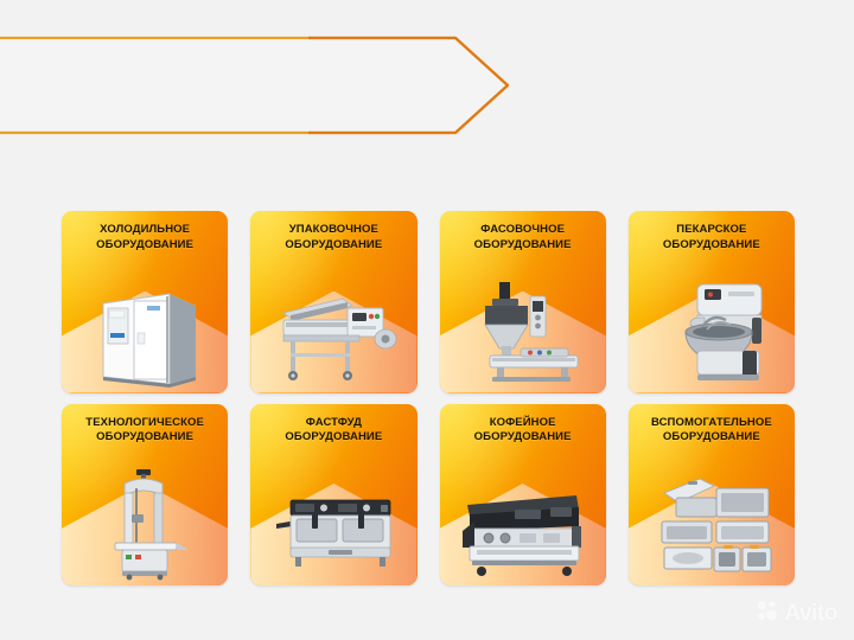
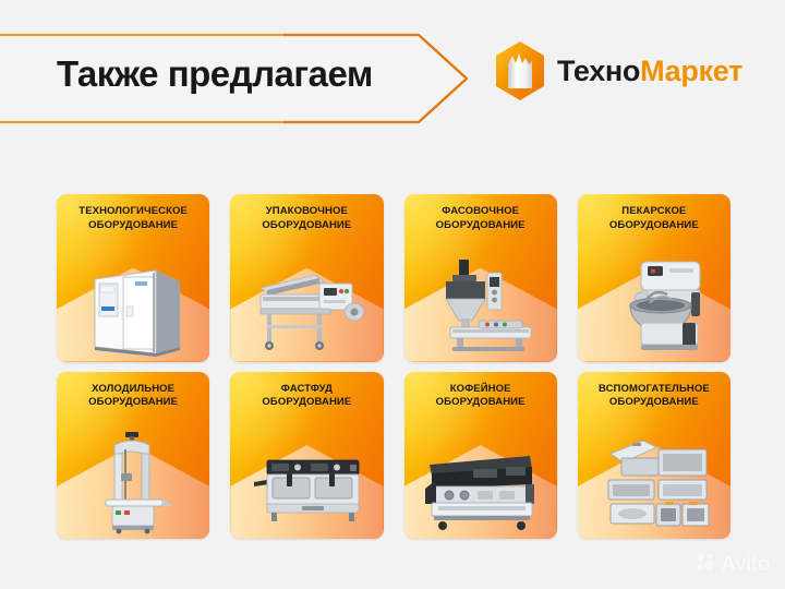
+ Также предлагаем
+ ТехноМаркет
- ХОЛОДИЛЬНОЕ
+ ТЕХНОЛОГИЧЕСКОЕ
  ОБОРУДОВАНИЕ
  УПАКОВОЧНОЕ
  ОБОРУДОВАНИЕ
  ФАСОВОЧНОЕ
  ОБОРУДОВАНИЕ
  ПЕКАРСКОЕ
  ОБОРУДОВАНИЕ
- ТЕХНОЛОГИЧЕСКОЕ
+ ХОЛОДИЛЬНОЕ
  ОБОРУДОВАНИЕ
  ФАСТФУД
  ОБОРУДОВАНИЕ
  КОФЕЙНОЕ
  ОБОРУДОВАНИЕ
  ВСПОМОГАТЕЛЬНОЕ
  ОБОРУДОВАНИЕ
